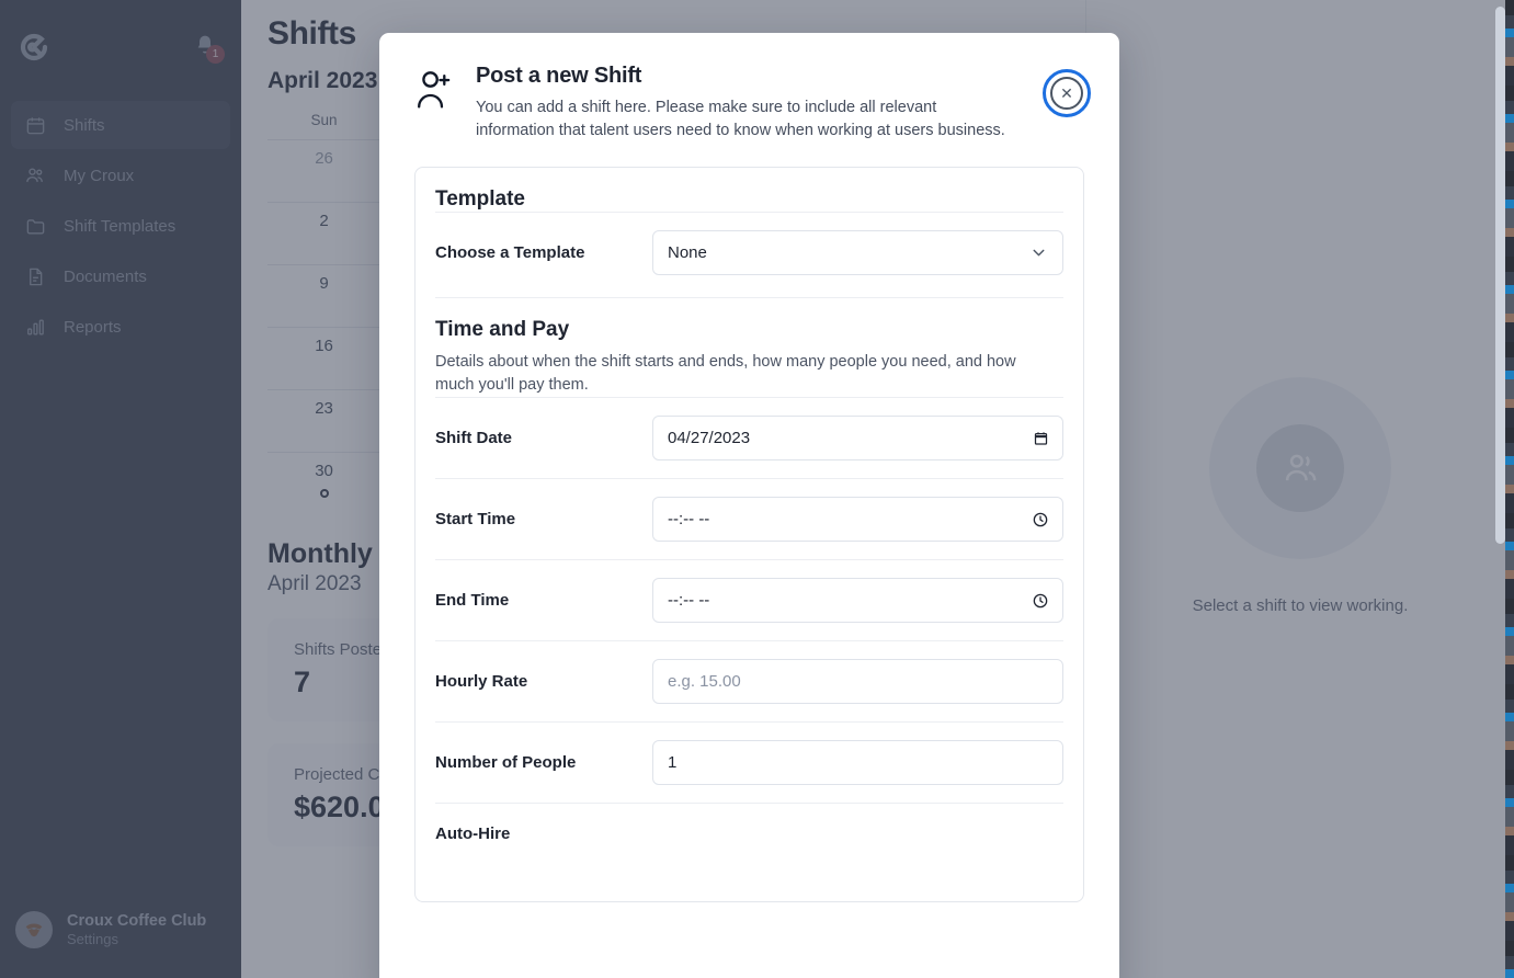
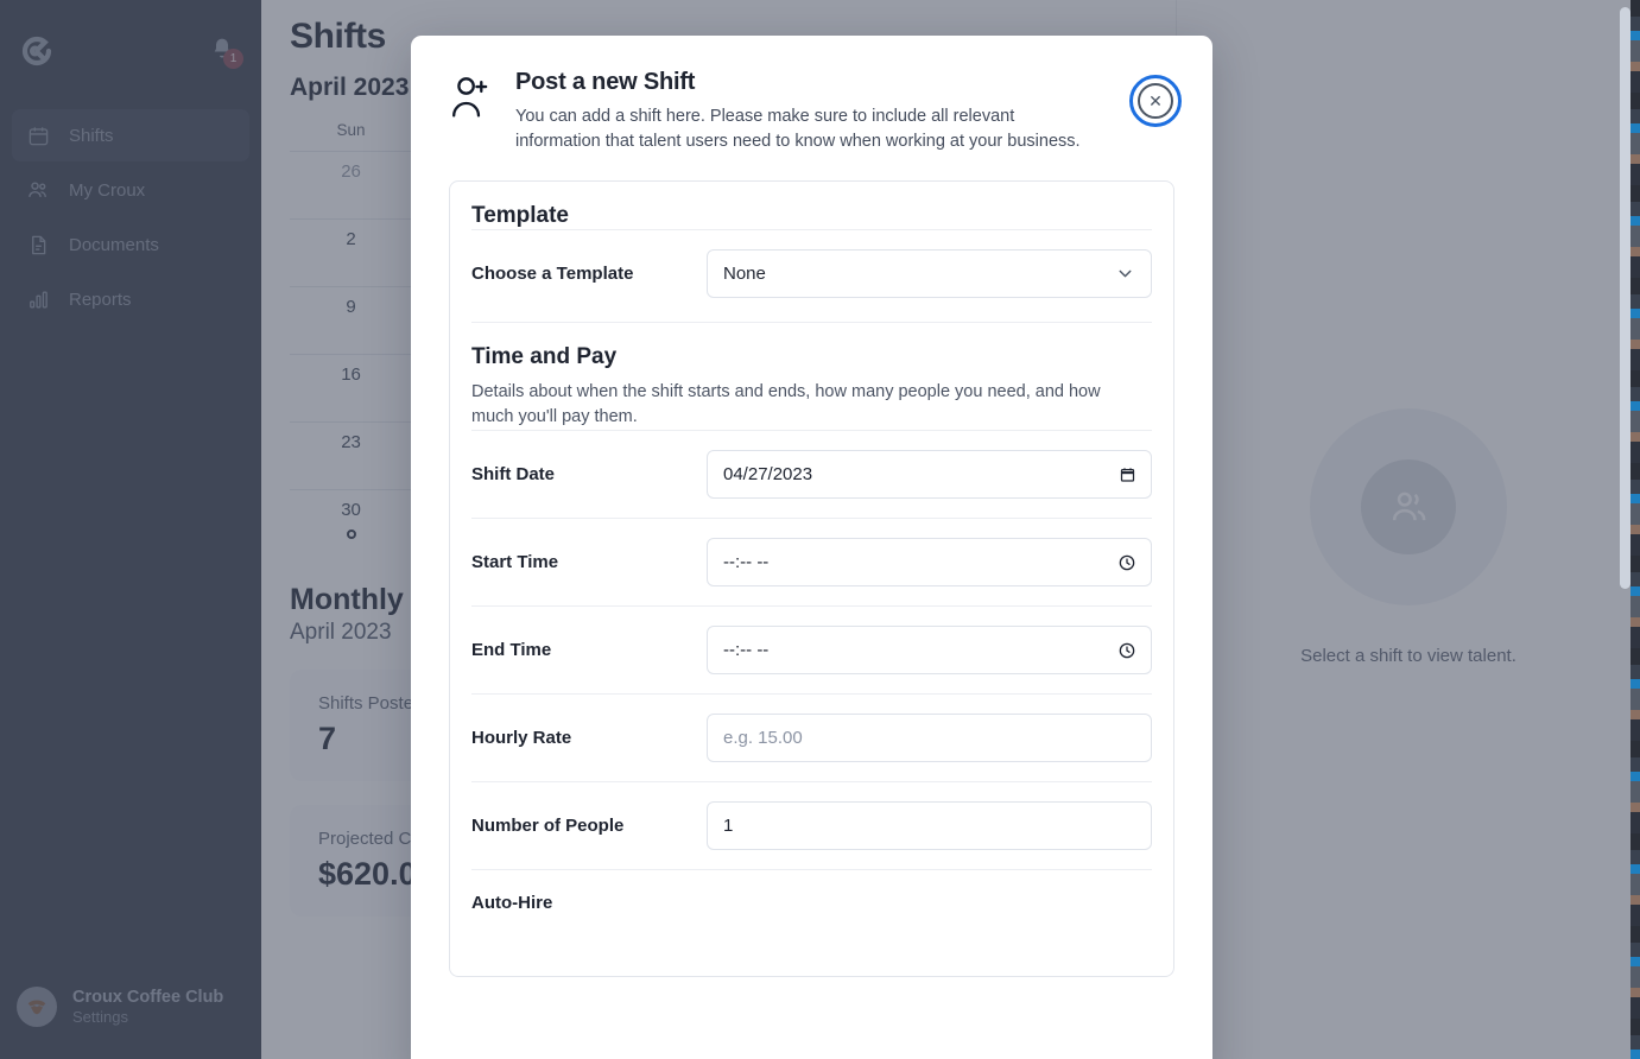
  1
  Shifts
  My Croux
- Shift Templates
  Documents
  Reports
  Croux Coffee Club
  Settings
  Shifts
  April 2023
  Sun
  26
  2
  9
  16
  23
  30
  April 2023
  Shifts Poste
  7
  Projected C
  $620.0
- Select a shift to view working.
+ Select a shift to view talent.
  Post a new Shift
- You can add a shift here. Please make sure to include all relevant information that talent users need to know when working at users business.
+ You can add a shift here. Please make sure to include all relevant information that talent users need to know when working at your business.
  ✕
  Template
  Choose a Template
  None
  Time and Pay
  Details about when the shift starts and ends, how many people you need, and how much you'll pay them.
  Shift Date
  04/27/2023
  Start Time
  --:-- --
  End Time
  --:-- --
  Hourly Rate
  e.g. 15.00
  Number of People
  1
  Auto-Hire
